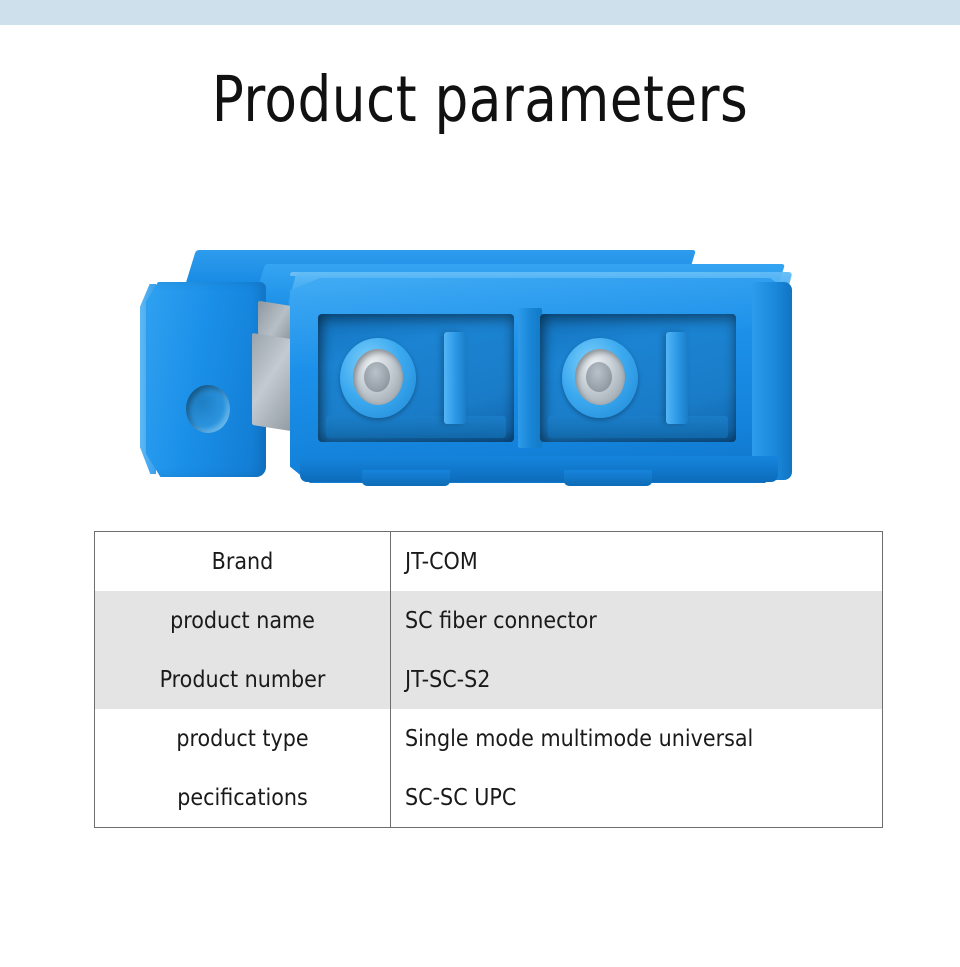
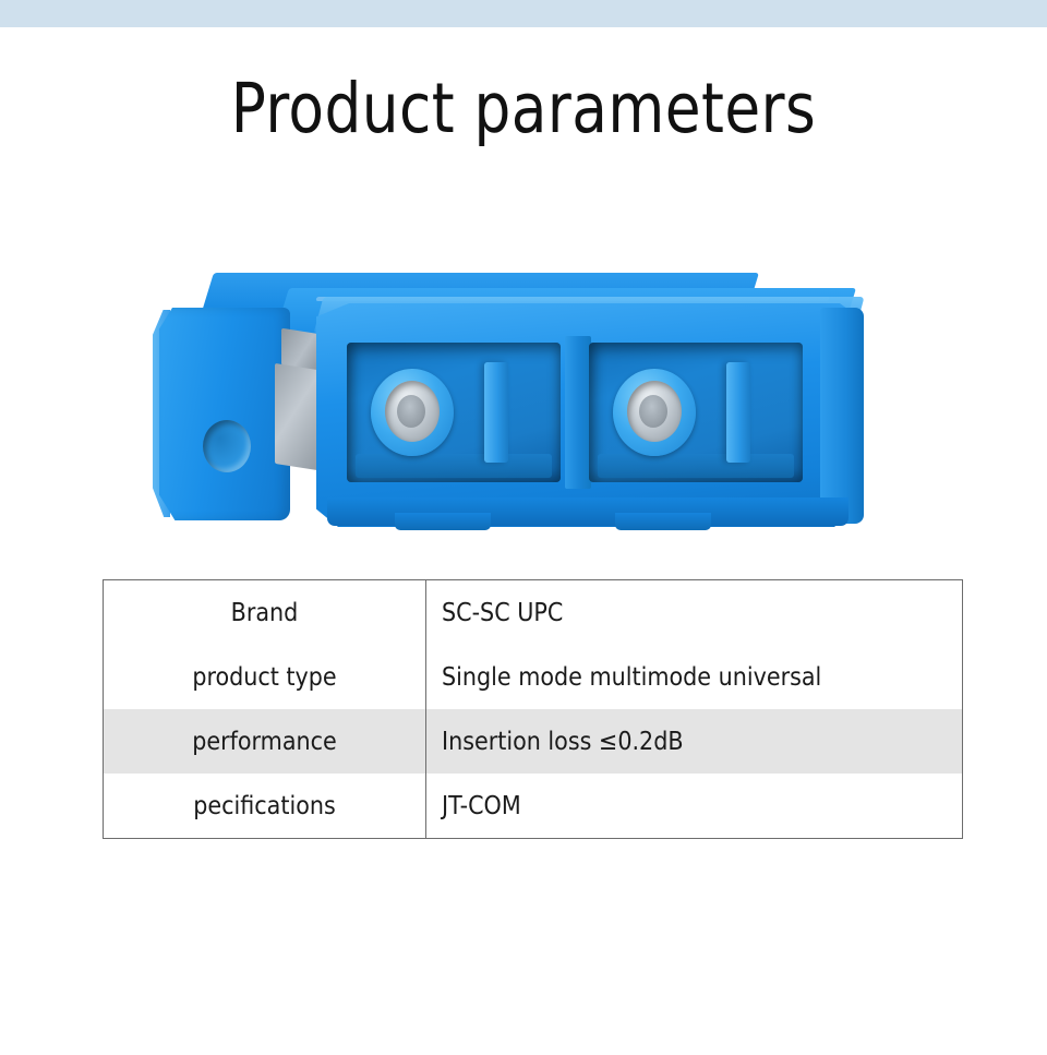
  Product parameters
- Brand	JT-COM
+ Brand	SC-SC UPC
- product name	SC fiber connector
- Product number	JT-SC-S2
  product type	Single mode multimode universal
+ performance	Insertion loss ≤0.2dB
- pecifications	SC-SC UPC
+ pecifications	JT-COM
